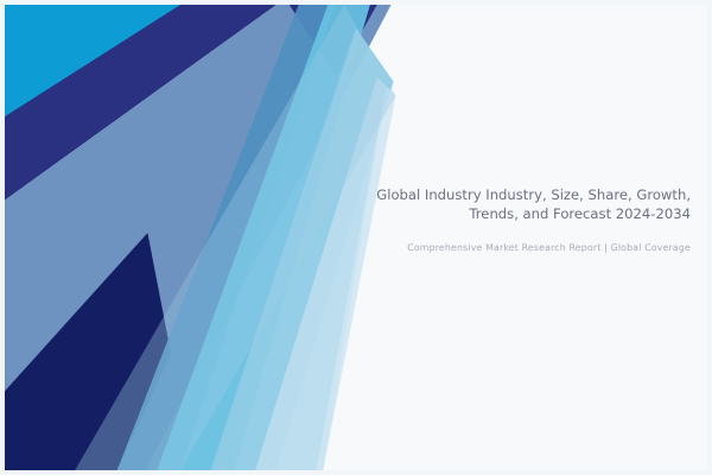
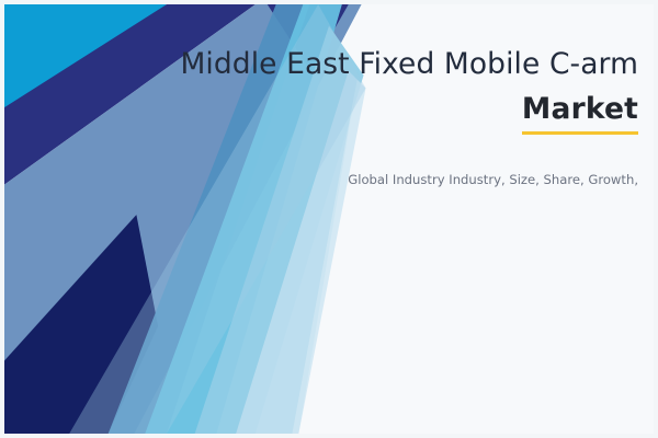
+ Middle East Fixed Mobile C-arm
+ Market
  Global Industry Industry, Size, Share, Growth,
- Trends, and Forecast 2024-2034
- Comprehensive Market Research Report | Global Coverage
